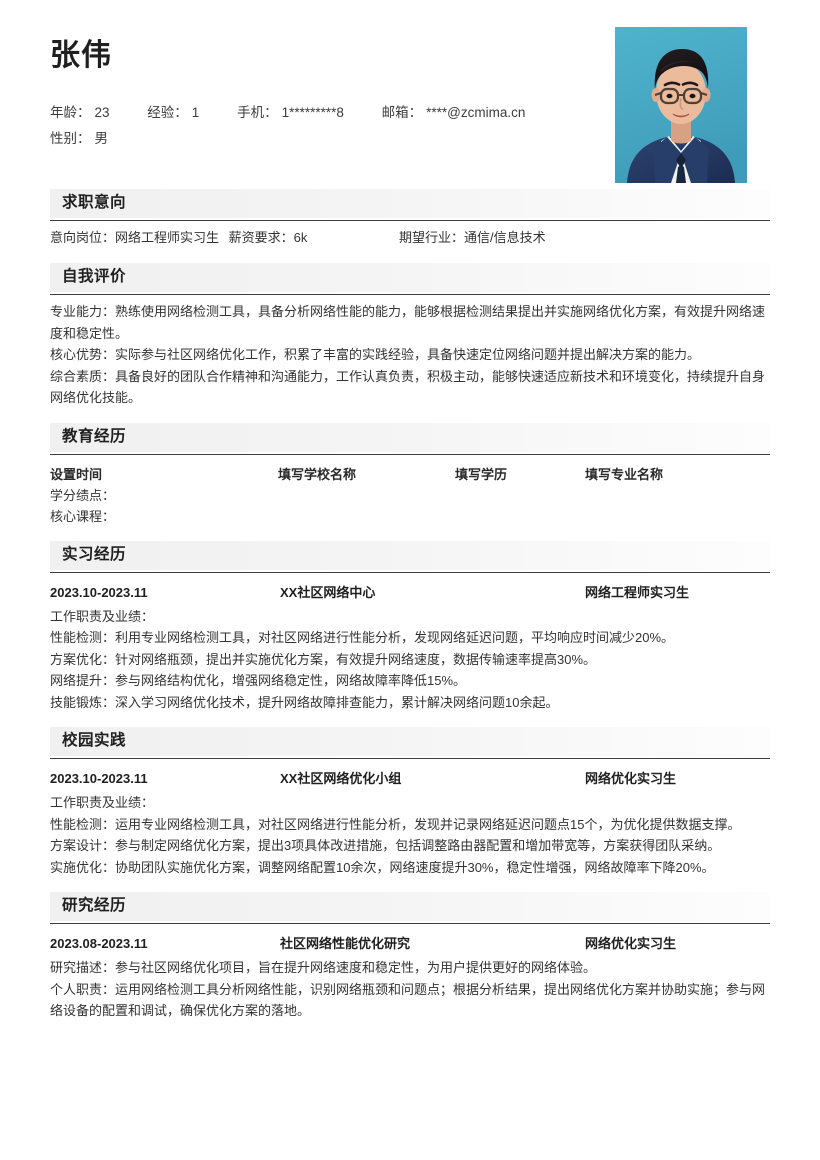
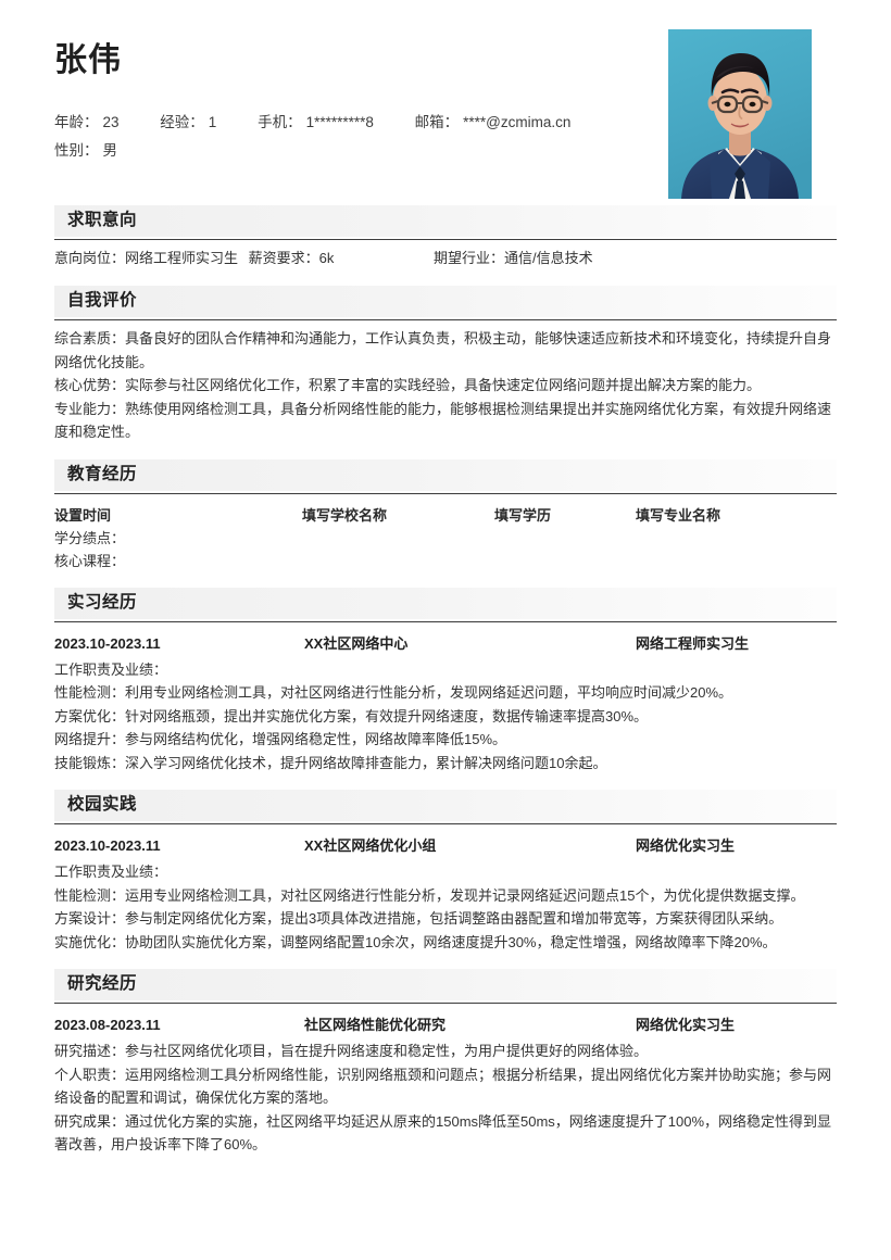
  张伟
  年龄： 23 经验： 1 手机： 1*********8 邮箱： ****@zcmima.cn
  性别： 男
  求职意向
  意向岗位：网络工程师实习生 薪资要求：6k 期望行业：通信/信息技术
  自我评价
- 专业能力：熟练使用网络检测工具，具备分析网络性能的能力，能够根据检测结果提出并实施网络优化方案，有效提升网络速度和稳定性。
+ 综合素质：具备良好的团队合作精神和沟通能力，工作认真负责，积极主动，能够快速适应新技术和环境变化，持续提升自身网络优化技能。
  核心优势：实际参与社区网络优化工作，积累了丰富的实践经验，具备快速定位网络问题并提出解决方案的能力。
- 综合素质：具备良好的团队合作精神和沟通能力，工作认真负责，积极主动，能够快速适应新技术和环境变化，持续提升自身网络优化技能。
+ 专业能力：熟练使用网络检测工具，具备分析网络性能的能力，能够根据检测结果提出并实施网络优化方案，有效提升网络速度和稳定性。
  教育经历
  设置时间
  填写学校名称
  填写学历
  填写专业名称
  学分绩点：
  核心课程：
  实习经历
  2023.10-2023.11
  XX社区网络中心
  网络工程师实习生
  工作职责及业绩：
  性能检测：利用专业网络检测工具，对社区网络进行性能分析，发现网络延迟问题，平均响应时间减少20%。
  方案优化：针对网络瓶颈，提出并实施优化方案，有效提升网络速度，数据传输速率提高30%。
  网络提升：参与网络结构优化，增强网络稳定性，网络故障率降低15%。
  技能锻炼：深入学习网络优化技术，提升网络故障排查能力，累计解决网络问题10余起。
  校园实践
  2023.10-2023.11
  XX社区网络优化小组
  网络优化实习生
  工作职责及业绩：
  性能检测：运用专业网络检测工具，对社区网络进行性能分析，发现并记录网络延迟问题点15个，为优化提供数据支撑。
  方案设计：参与制定网络优化方案，提出3项具体改进措施，包括调整路由器配置和增加带宽等，方案获得团队采纳。
  实施优化：协助团队实施优化方案，调整网络配置10余次，网络速度提升30%，稳定性增强，网络故障率下降20%。
  研究经历
  2023.08-2023.11
  社区网络性能优化研究
  网络优化实习生
  研究描述：参与社区网络优化项目，旨在提升网络速度和稳定性，为用户提供更好的网络体验。
  个人职责：运用网络检测工具分析网络性能，识别网络瓶颈和问题点；根据分析结果，提出网络优化方案并协助实施；参与网络设备的配置和调试，确保优化方案的落地。
+ 研究成果：通过优化方案的实施，社区网络平均延迟从原来的150ms降低至50ms，网络速度提升了100%，网络稳定性得到显著改善，用户投诉率下降了60%。
